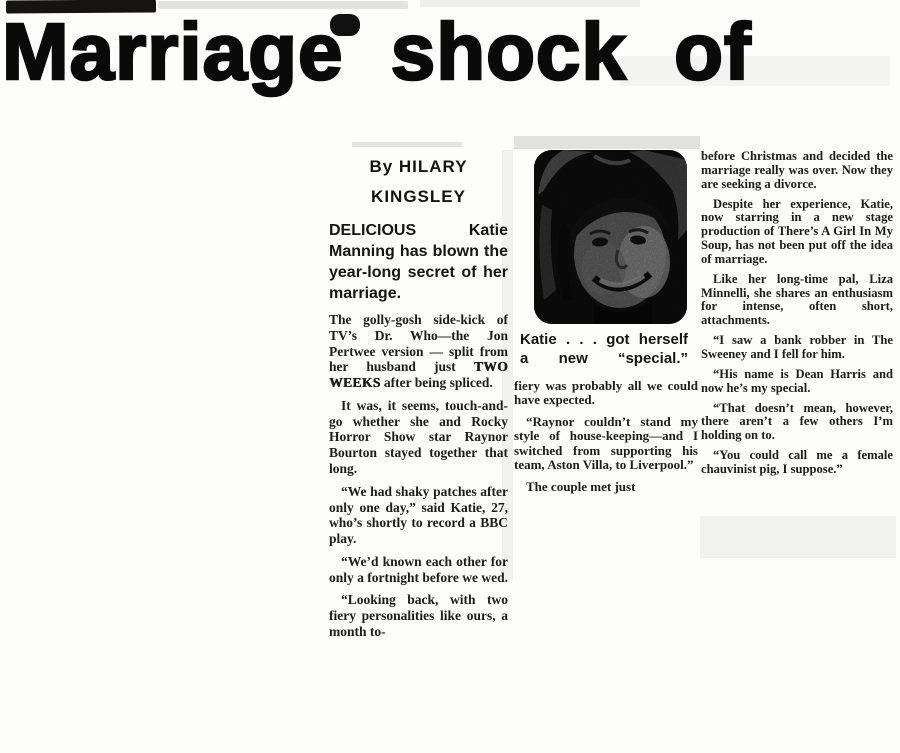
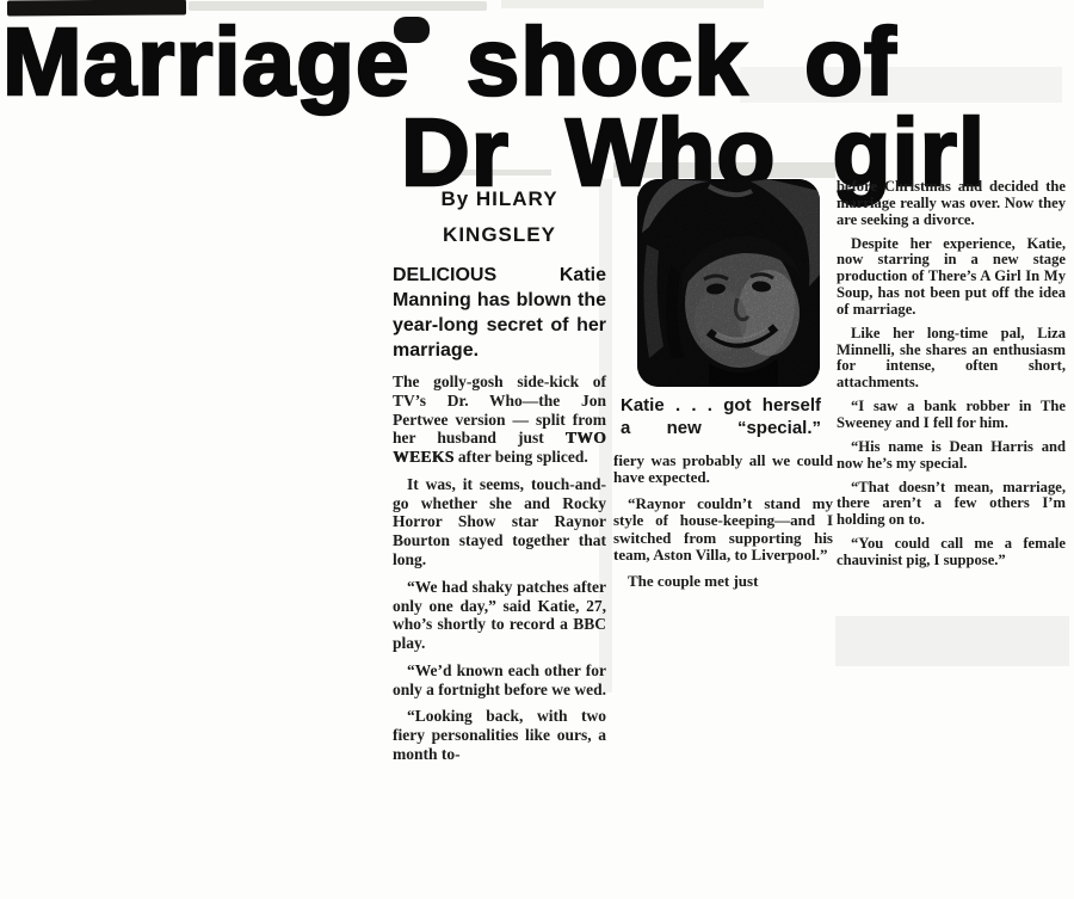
  Marriage shock of
+ Dr Who girl
  By HILARY
  KINGSLEY
  DELICIOUS Katie Manning has blown the year-long secret of her marriage.
  The golly-gosh side-kick of TV’s Dr. Who—the Jon Pertwee version — split from her husband just TWO WEEKS after being spliced.
  It was, it seems, touch-and-go whether she and Rocky Horror Show star Raynor Bourton stayed together that long.
  “We had shaky patches after only one day,” said Katie, 27, who’s shortly to record a BBC play.
  “We’d known each other for only a fortnight before we wed.
  “Looking back, with two fiery personalities like ours, a month to-
  Katie . . . got herself
  a new “special.”
  fiery was probably all we could have expected.
  “Raynor couldn’t stand my style of house-keeping—and I switched from supporting his team, Aston Villa, to Liverpool.”
  The couple met just
  before Christmas and decided the marriage really was over. Now they are seeking a divorce.
  Despite her experience, Katie, now starring in a new stage production of There’s A Girl In My Soup, has not been put off the idea of marriage.
  Like her long-time pal, Liza Minnelli, she shares an enthusiasm for intense, often short, attachments.
  “I saw a bank robber in The Sweeney and I fell for him.
  “His name is Dean Harris and now he’s my special.
- “That doesn’t mean, however, there aren’t a few others I’m holding on to.
+ “That doesn’t mean, marriage, there aren’t a few others I’m holding on to.
  “You could call me a female chauvinist pig, I suppose.”
